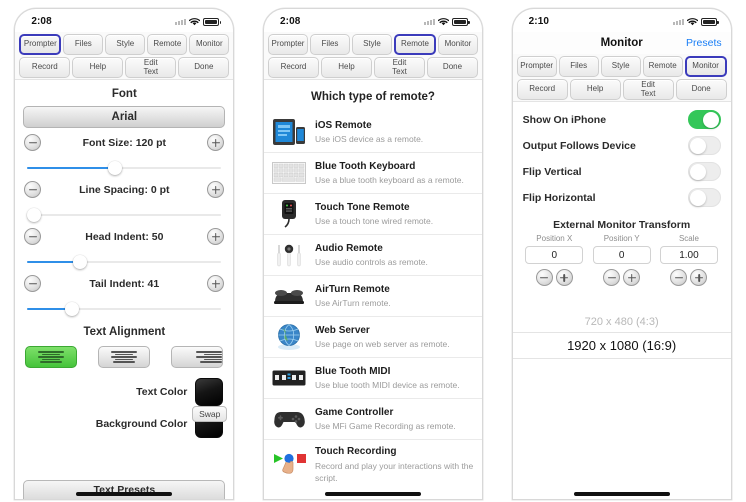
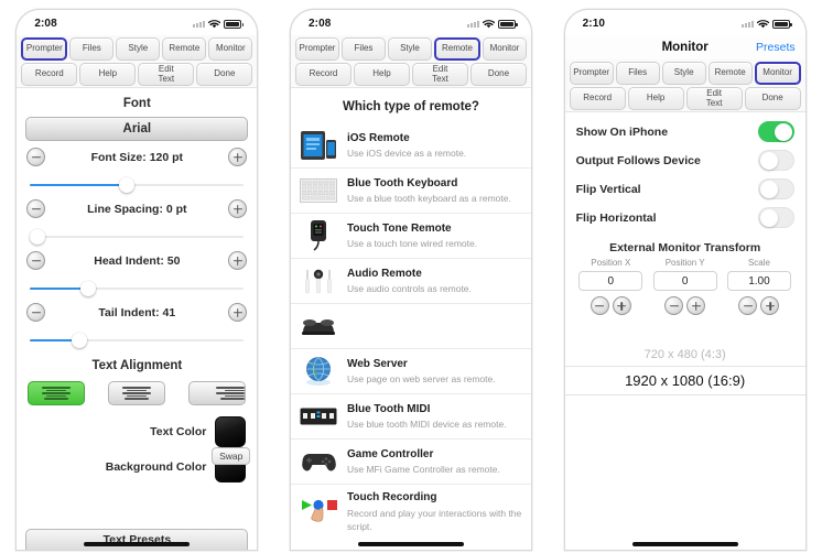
  2:08
  Prompter
  Files
  Style
  Remote
  Monitor
  Record
  Help
  Edit
  Text
  Done
  Font
  Arial
  Font Size: 120 pt
  Line Spacing: 0 pt
  Head Indent: 50
  Tail Indent: 41
  Text Alignment
  Text Color
  Background Color
  Swap
  Text Presets
  2:08
  Prompter
  Files
  Style
  Remote
  Monitor
  Record
  Help
  Edit
  Text
  Done
  Which type of remote?
  iOS Remote
  Use iOS device as a remote.
  Blue Tooth Keyboard
  Use a blue tooth keyboard as a remote.
  Touch Tone Remote
  Use a touch tone wired remote.
  Audio Remote
  Use audio controls as remote.
- AirTurn Remote
- Use AirTurn remote.
  Web Server
  Use page on web server as remote.
  Blue Tooth MIDI
  Use blue tooth MIDI device as remote.
  Game Controller
- Use MFi Game Recording as remote.
+ Use MFi Game Controller as remote.
  Touch Recording
  Record and play your interactions with the script.
  2:10
  Monitor
  Presets
  Prompter
  Files
  Style
  Remote
  Monitor
  Record
  Help
  Edit
  Text
  Done
  Show On iPhone
  Output Follows Device
  Flip Vertical
  Flip Horizontal
  External Monitor Transform
  Position X
  0
  Position Y
  0
  Scale
  1.00
  720 x 480 (4:3)
  1920 x 1080 (16:9)
